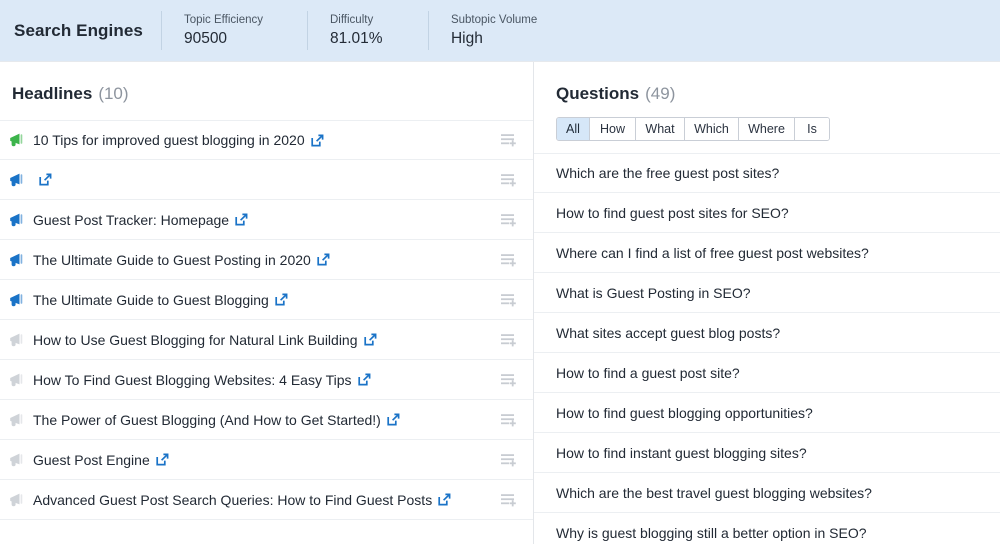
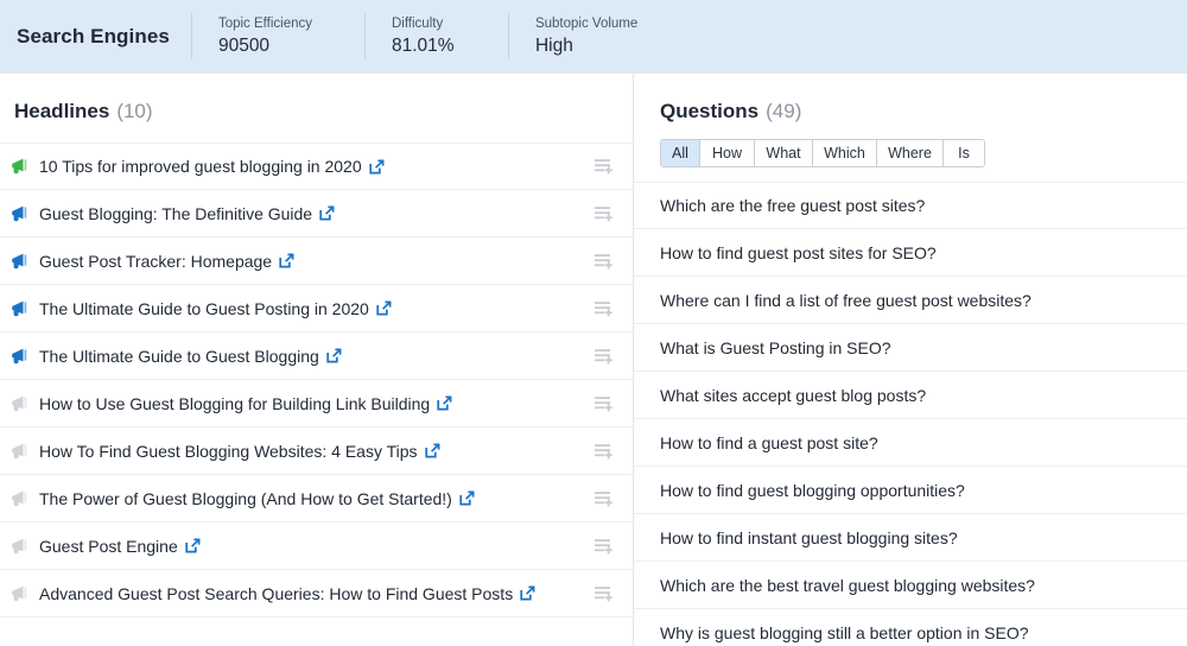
  Search Engines
  Topic Efficiency
  90500
  Difficulty
  81.01%
  Subtopic Volume
  High
  Headlines
  (10)
  10 Tips for improved guest blogging in 2020
+ Guest Blogging: The Definitive Guide
  Guest Post Tracker: Homepage
  The Ultimate Guide to Guest Posting in 2020
  The Ultimate Guide to Guest Blogging
- How to Use Guest Blogging for Natural Link Building
+ How to Use Guest Blogging for Building Link Building
  How To Find Guest Blogging Websites: 4 Easy Tips
  The Power of Guest Blogging (And How to Get Started!)
  Guest Post Engine
  Advanced Guest Post Search Queries: How to Find Guest Posts
  Questions
  (49)
  All
  How
  What
  Which
  Where
  Is
  Which are the free guest post sites?
  How to find guest post sites for SEO?
  Where can I find a list of free guest post websites?
  What is Guest Posting in SEO?
  What sites accept guest blog posts?
  How to find a guest post site?
  How to find guest blogging opportunities?
  How to find instant guest blogging sites?
  Which are the best travel guest blogging websites?
  Why is guest blogging still a better option in SEO?
